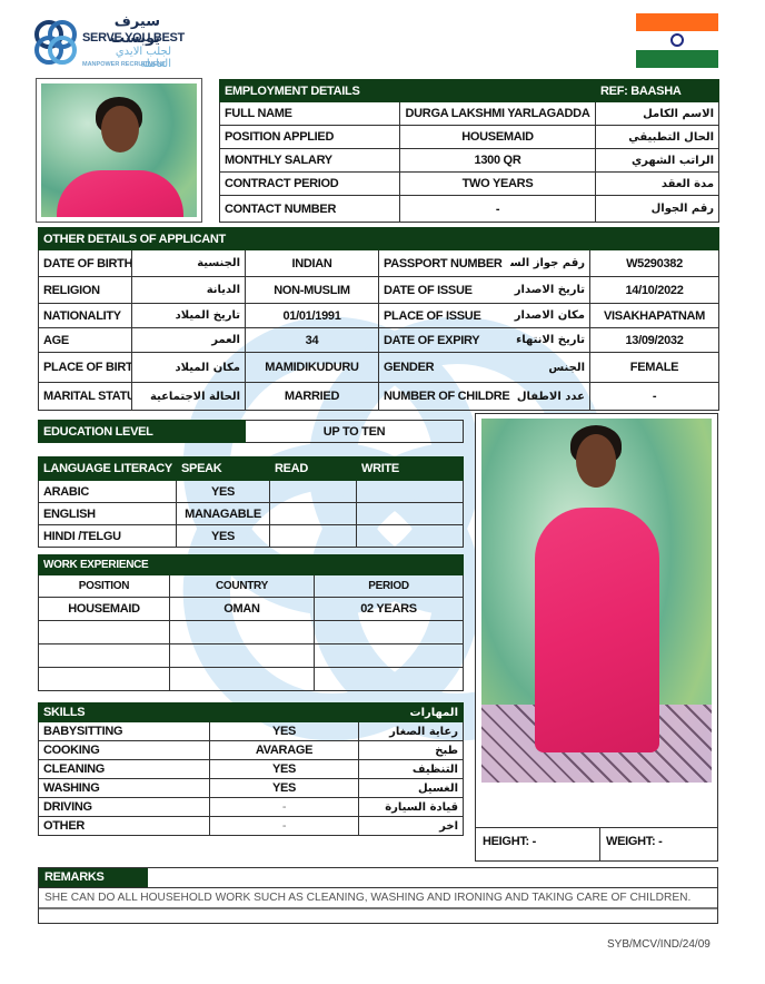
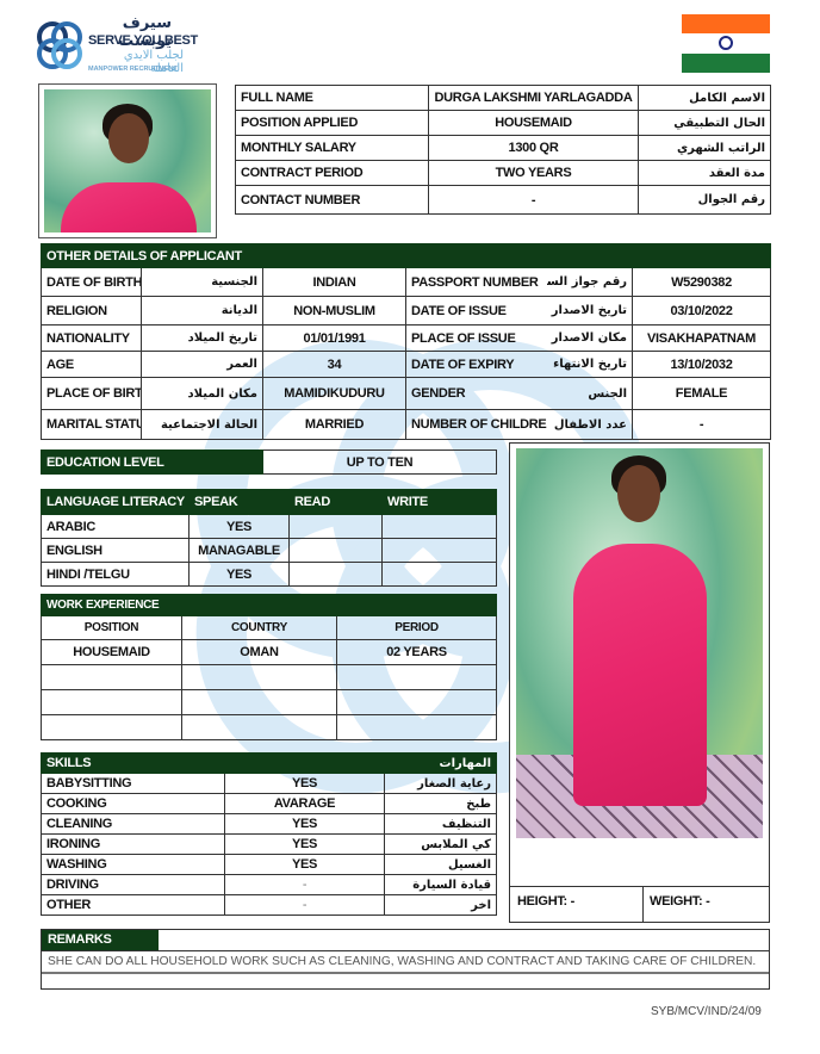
  سيرف يوبست
  SERVE YOU BEST
  لجلب الايدي العاملة
- EMPLOYMENT DETAILS	REF: BAASHA
  FULL NAME	DURGA LAKSHMI YARLAGADDA	الاسم الكامل
  POSITION APPLIED	HOUSEMAID	الحال التطبيقي
  MONTHLY SALARY	1300 QR	الراتب الشهري
  CONTRACT PERIOD	TWO YEARS	مدة العقد
  CONTACT NUMBER	-	رقم الجوال
  OTHER DETAILS OF APPLICANT
  DATE OF BIRTH	الجنسية	INDIAN	PASSPORT NUMBER	رقم جواز الس	W5290382
- RELIGION	الديانة	NON-MUSLIM	DATE OF ISSUE	تاريخ الاصدار	14/10/2022
+ RELIGION	الديانة	NON-MUSLIM	DATE OF ISSUE	تاريخ الاصدار	03/10/2022
  NATIONALITY	تاريخ الميلاد	01/01/1991	PLACE OF ISSUE	مكان الاصدار	VISAKHAPATNAM
- AGE	العمر	34	DATE OF EXPIRY	تاريخ الانتهاء	13/09/2032
+ AGE	العمر	34	DATE OF EXPIRY	تاريخ الانتهاء	13/10/2032
  PLACE OF BIRT	مكان الميلاد	MAMIDIKUDURU	GENDER	الجنس	FEMALE
  MARITAL STATU	الحالة الاجتماعية	MARRIED	NUMBER OF CHILDRE	عدد الاطفال	-
  EDUCATION LEVEL	UP TO TEN
  LANGUAGE LITERACY	SPEAK	READ	WRITE
  ARABIC	YES
  ENGLISH	MANAGABLE
  HINDI /TELGU	YES
  WORK EXPERIENCE
  POSITION	COUNTRY	PERIOD
  HOUSEMAID	OMAN	02 YEARS
  SKILLS	المهارات
  BABYSITTING	YES	رعاية الصغار
  COOKING	AVARAGE	طبخ
  CLEANING	YES	التنظيف
+ IRONING	YES	كي الملابس
  WASHING	YES	الغسيل
  DRIVING	-	قيادة السيارة
  OTHER	-	اخر
  HEIGHT: -
  WEIGHT: -
  REMARKS
- SHE CAN DO ALL HOUSEHOLD WORK SUCH AS CLEANING, WASHING AND IRONING AND TAKING CARE OF CHILDREN.
+ SHE CAN DO ALL HOUSEHOLD WORK SUCH AS CLEANING, WASHING AND CONTRACT AND TAKING CARE OF CHILDREN.
  SYB/MCV/IND/24/09
